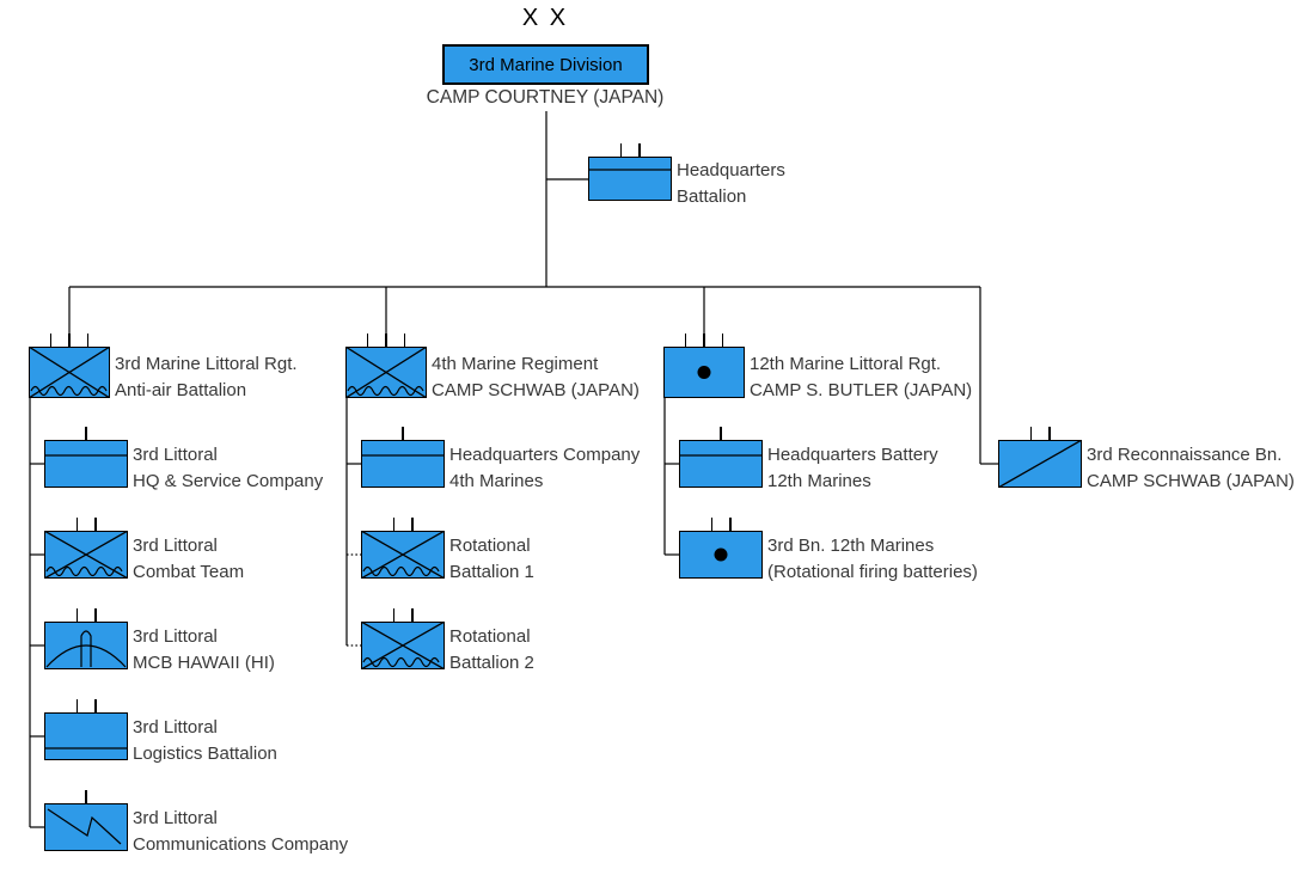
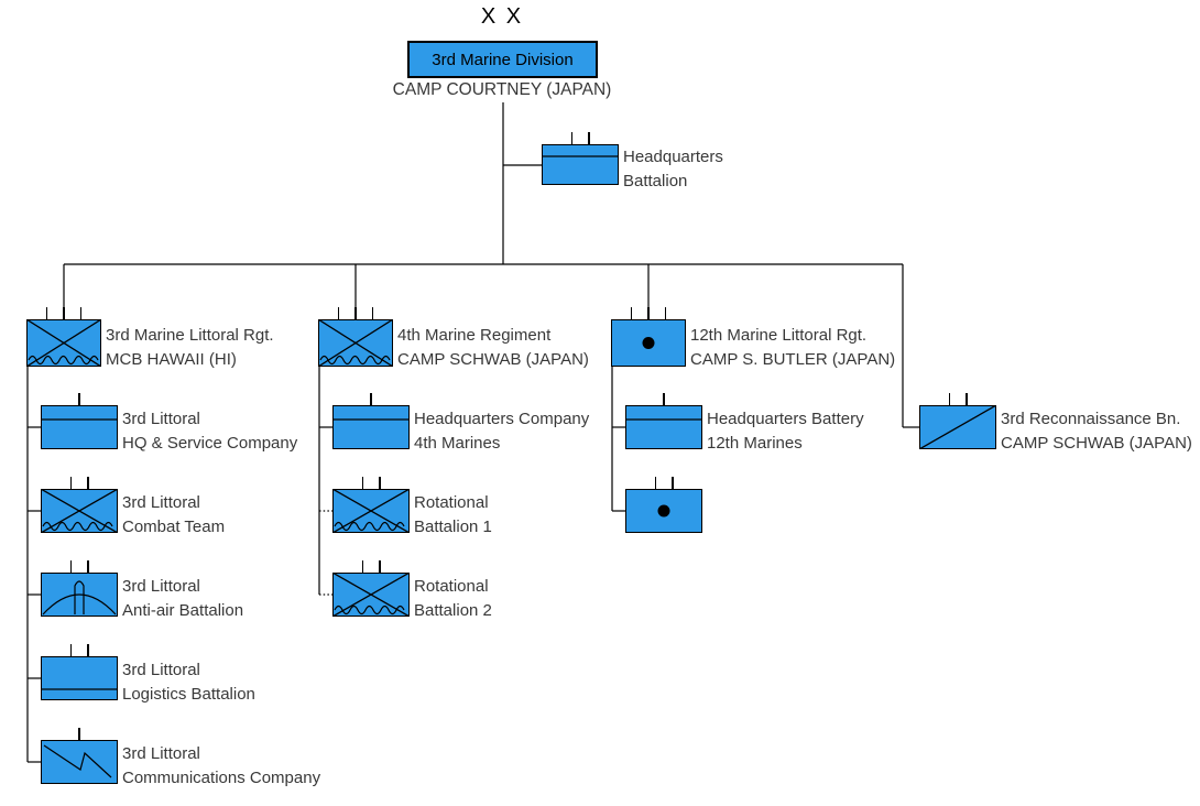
  X X
  3rd Marine Division
  CAMP COURTNEY (JAPAN)
  Headquarters
  Battalion
  3rd Marine Littoral Rgt.
- Anti-air Battalion
+ MCB HAWAII (HI)
  4th Marine Regiment
  CAMP SCHWAB (JAPAN)
  12th Marine Littoral Rgt.
  CAMP S. BUTLER (JAPAN)
  3rd Reconnaissance Bn.
  CAMP SCHWAB (JAPAN)
  3rd Littoral
  HQ & Service Company
  3rd Littoral
  Combat Team
  3rd Littoral
- MCB HAWAII (HI)
+ Anti-air Battalion
  3rd Littoral
  Logistics Battalion
  3rd Littoral
  Communications Company
  Headquarters Company
  4th Marines
  Rotational
  Battalion 1
  Rotational
  Battalion 2
  Headquarters Battery
  12th Marines
- 3rd Bn. 12th Marines
- (Rotational firing batteries)
